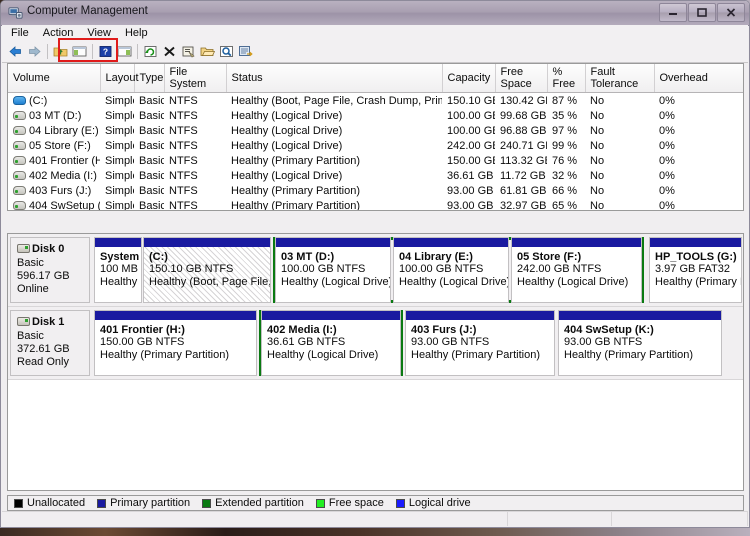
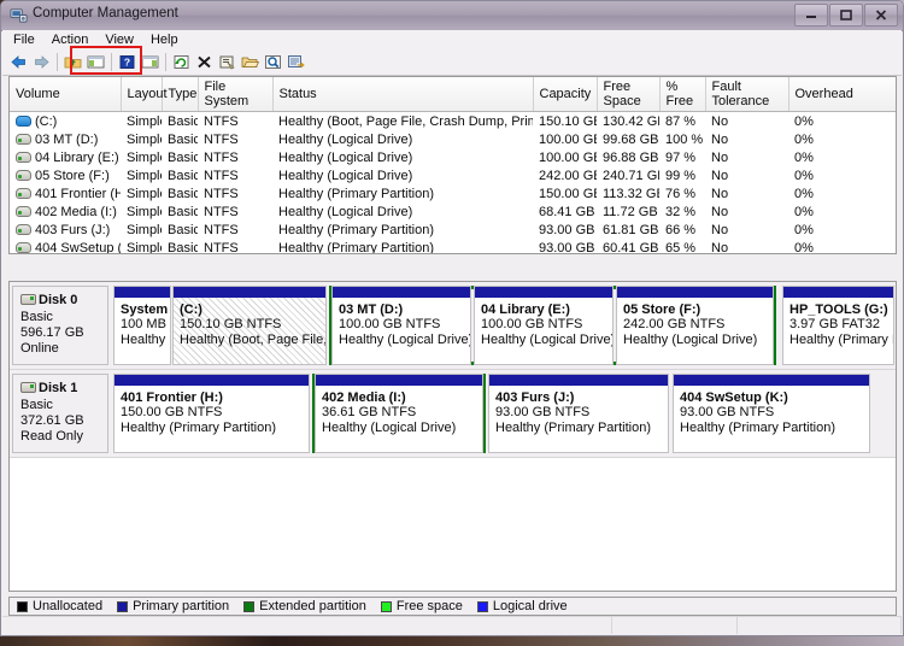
  Computer Management
  File
  Action
  View
  Help
  ?
  Volume	Layout	Type	File System	Status	Capacity	Free Space	% Free	Fault Tolerance	Overhead
  (C:)	Simpl	Basic	NTFS	Healthy (Boot, Page File, Crash Dump, Pri	150.10 G	130.42 G	87 %	No	0%
- 03 MT (D:)	Simpl	Basic	NTFS	Healthy (Logical Drive)	100.00 G	99.68 GB	35 %	No	0%
+ 03 MT (D:)	Simpl	Basic	NTFS	Healthy (Logical Drive)	100.00 G	99.68 GB	100 %	No	0%
  04 Library (E:)	Simpl	Basic	NTFS	Healthy (Logical Drive)	100.00 G	96.88 GB	97 %	No	0%
  05 Store (F:)	Simpl	Basic	NTFS	Healthy (Logical Drive)	242.00 G	240.71 G	99 %	No	0%
  401 Frontier (H	Simpl	Basic	NTFS	Healthy (Primary Partition)	150.00 G	113.32 G	76 %	No	0%
- 402 Media (I:)	Simpl	Basic	NTFS	Healthy (Logical Drive)	36.61 GB	11.72 GB	32 %	No	0%
+ 402 Media (I:)	Simpl	Basic	NTFS	Healthy (Logical Drive)	68.41 GB	11.72 GB	32 %	No	0%
  403 Furs (J:)	Simpl	Basic	NTFS	Healthy (Primary Partition)	93.00 GB	61.81 GB	66 %	No	0%
- 404 SwSetup (	Simpl	Basic	NTFS	Healthy (Primary Partition)	93.00 GB	32.97 GB	65 %	No	0%
+ 404 SwSetup (	Simpl	Basic	NTFS	Healthy (Primary Partition)	93.00 GB	60.41 GB	65 %	No	0%
  Disk 0
  Basic
  596.17 GB
  Online
  System
  100 MB
  Healthy
  (C:)
  150.10 GB NTFS
  Healthy (Boot, Page File,
  03 MT (D:)
  100.00 GB NTFS
  Healthy (Logical Drive
  04 Library (E:)
  100.00 GB NTFS
  Healthy (Logical Drive
  05 Store (F:)
  242.00 GB NTFS
  Healthy (Logical Drive)
  HP_TOOLS (G:)
  3.97 GB FAT32
  Healthy (Primary
  Disk 1
  Basic
  372.61 GB
  Read Only
  401 Frontier (H:)
  150.00 GB NTFS
  Healthy (Primary Partition)
  402 Media (I:)
  36.61 GB NTFS
  Healthy (Logical Drive)
  403 Furs (J:)
  93.00 GB NTFS
  Healthy (Primary Partition)
  404 SwSetup (K:)
  93.00 GB NTFS
  Healthy (Primary Partition)
  Unallocated
  Primary partition
  Extended partition
  Free space
  Logical drive
